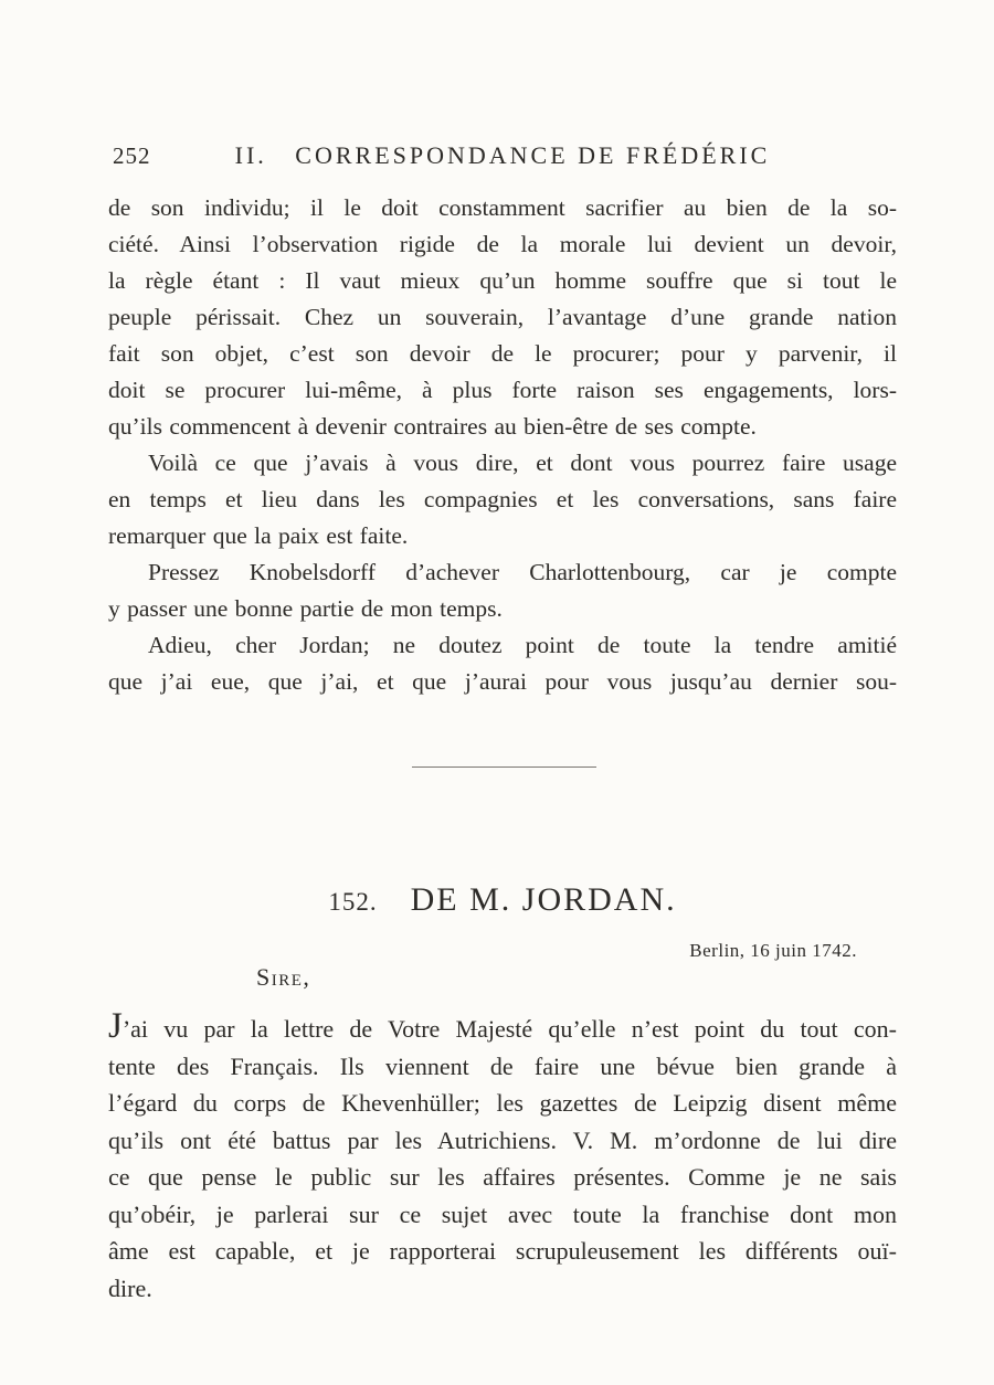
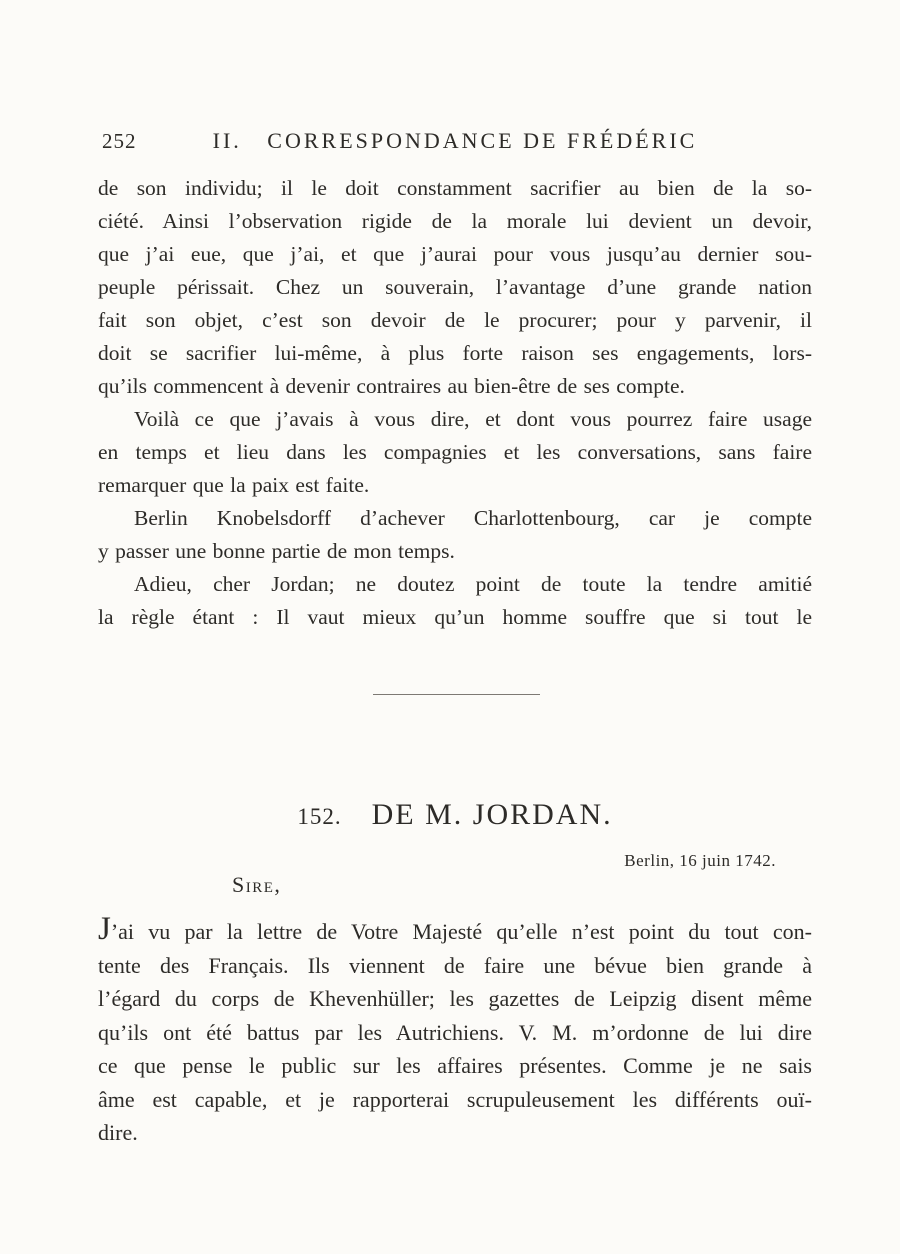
  252
  II. CORRESPONDANCE DE FRÉDÉRIC
  de son individu; il le doit constamment sacrifier au bien de la so-
  ciété. Ainsi l’observation rigide de la morale lui devient un devoir,
- la règle étant : Il vaut mieux qu’un homme souffre que si tout le
+ que j’ai eue, que j’ai, et que j’aurai pour vous jusqu’au dernier sou-
  peuple périssait. Chez un souverain, l’avantage d’une grande nation
  fait son objet, c’est son devoir de le procurer; pour y parvenir, il
- doit se procurer lui-même, à plus forte raison ses engagements, lors-
+ doit se sacrifier lui-même, à plus forte raison ses engagements, lors-
  qu’ils commencent à devenir contraires au bien-être de ses compte.
  Voilà ce que j’avais à vous dire, et dont vous pourrez faire usage
  en temps et lieu dans les compagnies et les conversations, sans faire
  remarquer que la paix est faite.
- Pressez Knobelsdorff d’achever Charlottenbourg, car je compte
+ Berlin Knobelsdorff d’achever Charlottenbourg, car je compte
  y passer une bonne partie de mon temps.
  Adieu, cher Jordan; ne doutez point de toute la tendre amitié
- que j’ai eue, que j’ai, et que j’aurai pour vous jusqu’au dernier sou-
+ la règle étant : Il vaut mieux qu’un homme souffre que si tout le
  152. DE M. JORDAN.
  Berlin, 16 juin 1742.
  Sire,
  J’ai vu par la lettre de Votre Majesté qu’elle n’est point du tout con-
  tente des Français. Ils viennent de faire une bévue bien grande à
  l’égard du corps de Khevenhüller; les gazettes de Leipzig disent même
  qu’ils ont été battus par les Autrichiens. V. M. m’ordonne de lui dire
  ce que pense le public sur les affaires présentes. Comme je ne sais
- qu’obéir, je parlerai sur ce sujet avec toute la franchise dont mon
  âme est capable, et je rapporterai scrupuleusement les différents ouï-
  dire.
